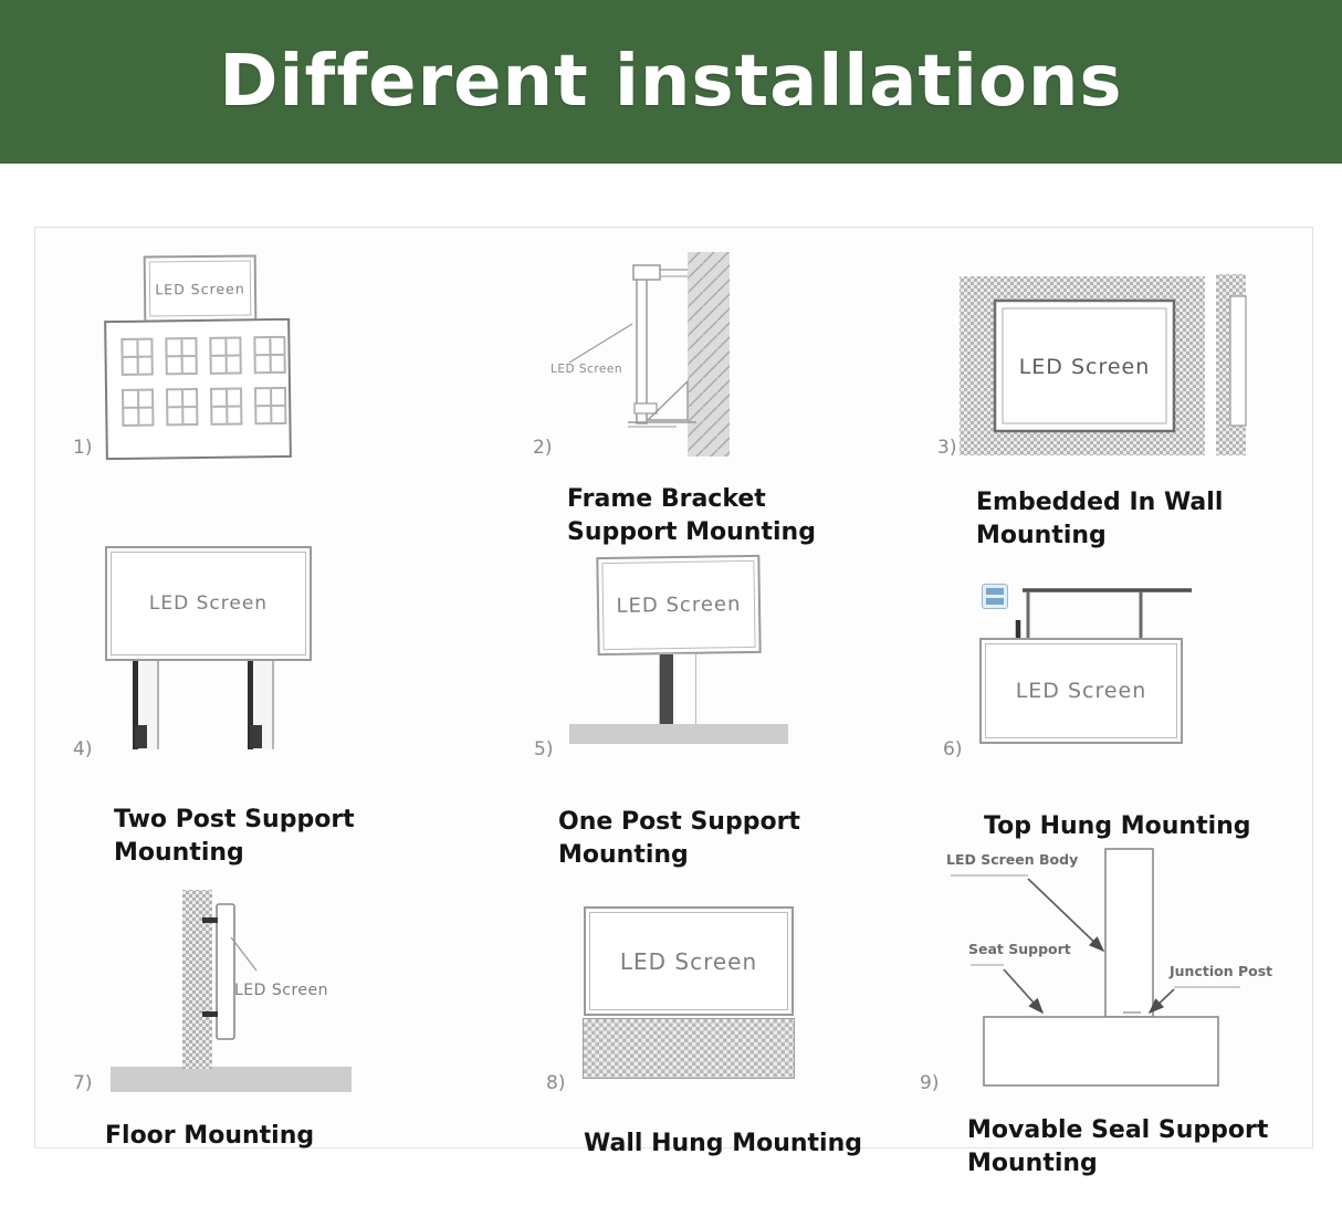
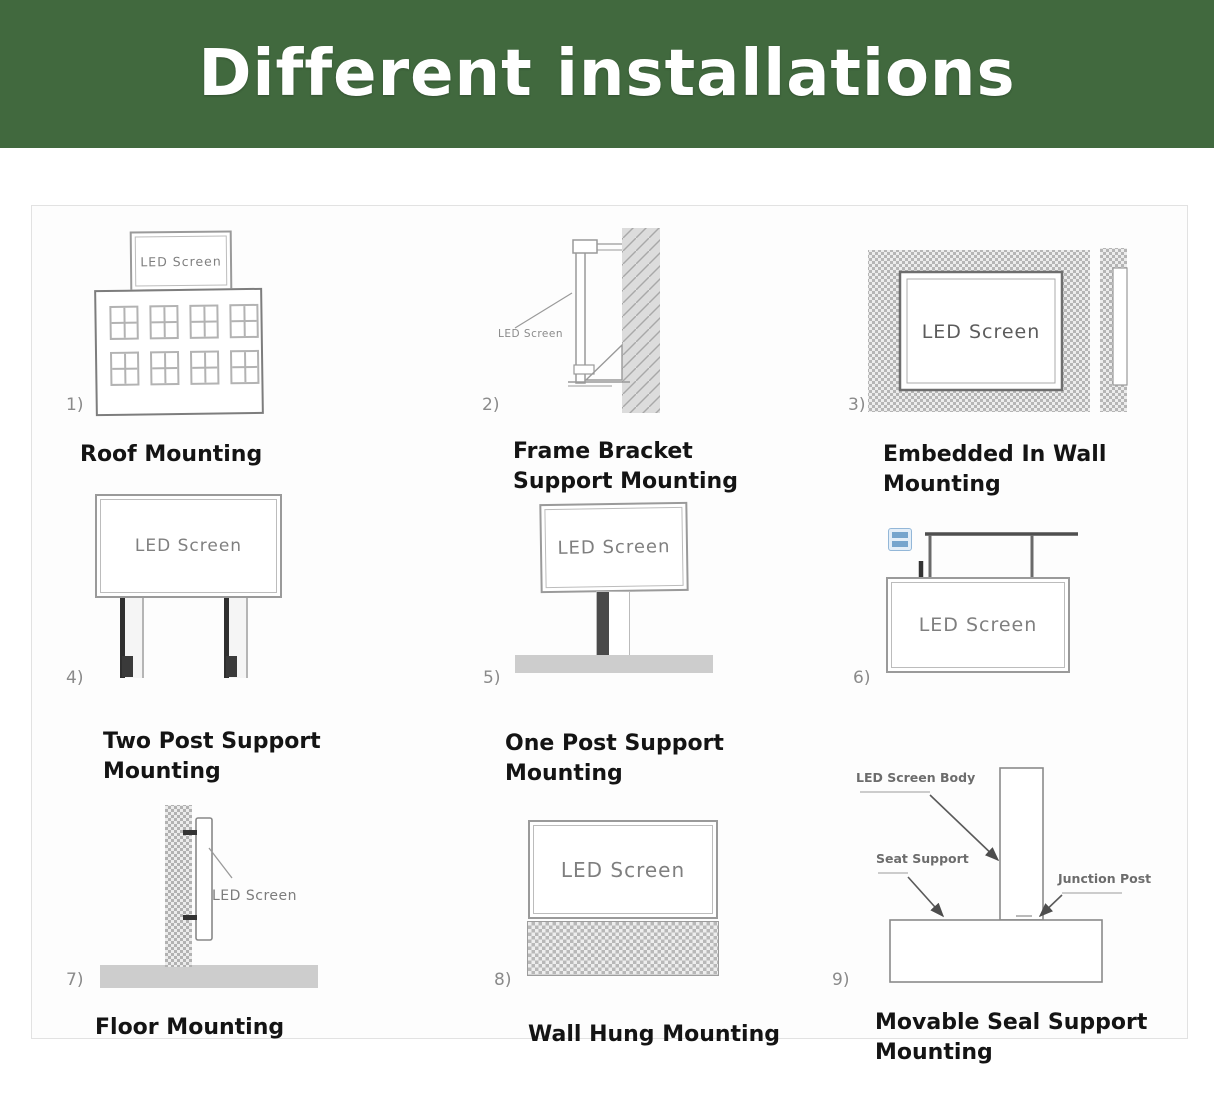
  Different installations
  LED Screen
  1)
+ Roof Mounting
  LED Screen
  2)
  Frame Bracket Support Mounting
  LED Screen
  3)
  Embedded In Wall Mounting
  LED Screen
  4)
  Two Post Support Mounting
  LED Screen
  5)
  One Post Support Mounting
  LED Screen
  6)
- Top Hung Mounting
  LED Screen
  7)
  Floor Mounting
  LED Screen
  8)
  Wall Hung Mounting
  LED Screen Body
  Seat Support
  Junction Post
  9)
  Movable Seal Support Mounting
